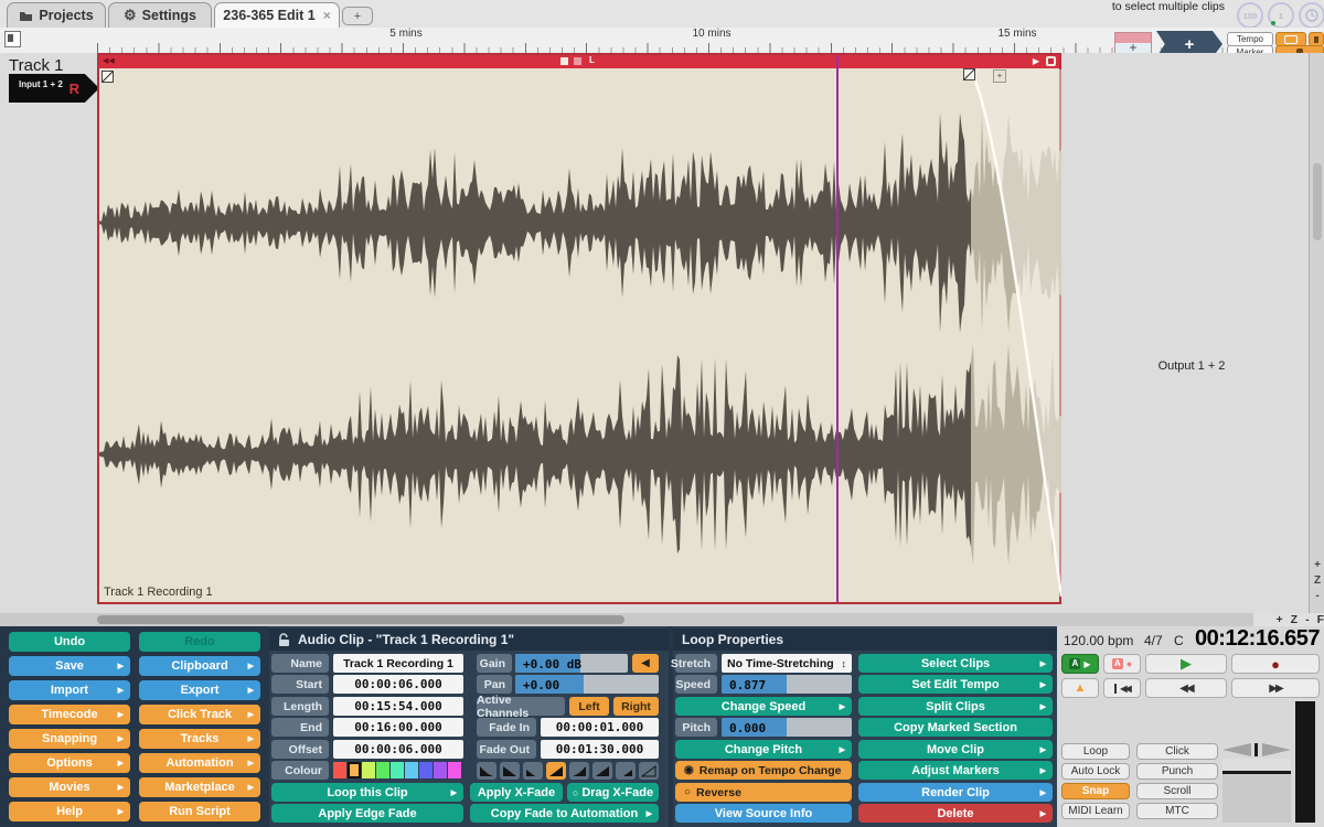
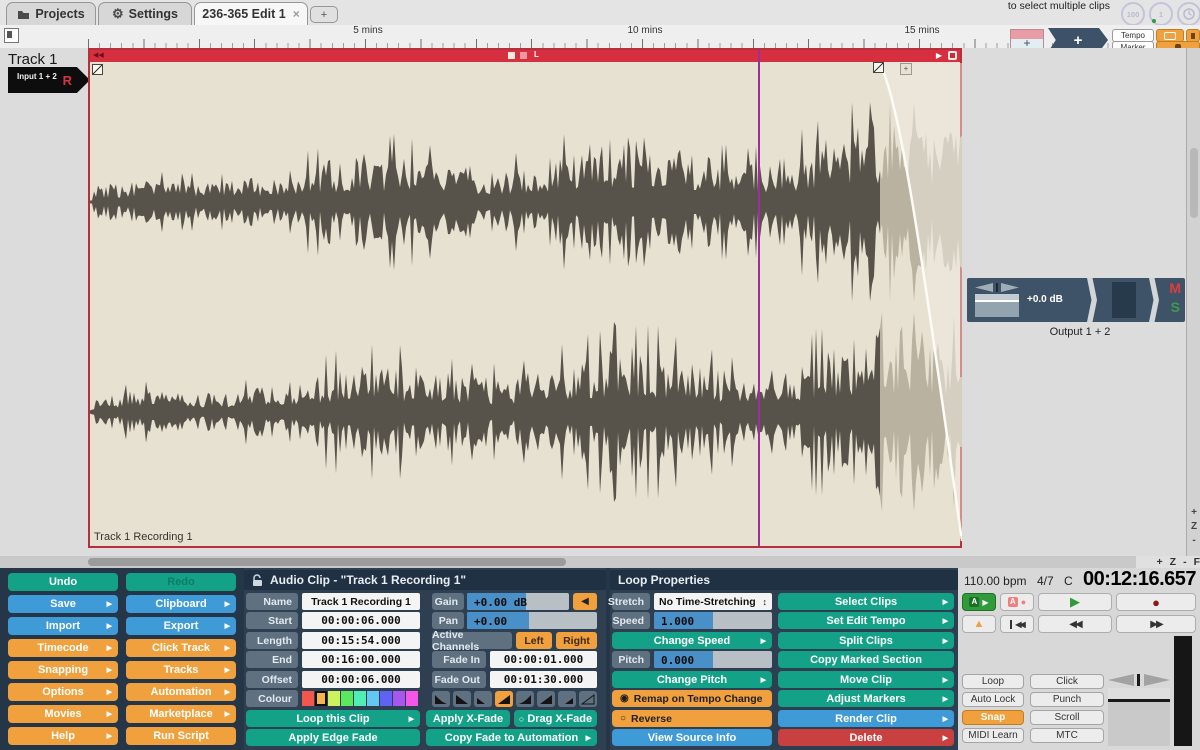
  Projects
  ⚙
  Settings
  236-365 Edit 1
  ×
  +
  to select multiple clips
  100
  1
  5 mins
  10 mins
  15 mins
  +
  +
  Tempo
  Track 1
  Input 1 + 2
  R
  L
  ▶
  Track 1 Recording 1
  +
+ +0.0 dB
+ M
+ S
  Output 1 + 2
  +
  Z
  -
  +
  Z
  -
  F
  Undo
  Redo
  Save
  Clipboard
  Import
  Export
  Timecode
  Click Track
  Snapping
  Tracks
  Options
  Automation
  Movies
  Marketplace
  Help
  Run Script
  Audio Clip - "Track 1 Recording 1"
  Name
  Track 1 Recording 1
  Start
  00:00:06.000
  Length
  00:15:54.000
  End
  00:16:00.000
  Offset
  00:00:06.000
  Colour
  Gain
  +0.00 dB
  ◀
  Pan
  +0.00
  Active Channels
  Left
  Right
  Fade In
  00:00:01.000
  Fade Out
  00:01:30.000
  Loop this Clip
  Apply X-Fade
  ○
  Drag X-Fade
  Apply Edge Fade
  Copy Fade to Automation
  Loop Properties
  Stretch
  No Time-Stretching
  ↕
  Speed
- 0.877
+ 1.000
  Change Speed
  Pitch
  0.000
  Change Pitch
  ◉
  Remap on Tempo Change
  ○
  Reverse
  View Source Info
  Select Clips
  Set Edit Tempo
  Split Clips
  Copy Marked Section
  Move Clip
  Adjust Markers
  Render Clip
  Delete
- 120.00 bpm
+ 110.00 bpm
  4/7
  C
  00:12:16.657
  A
  ▶
  A
  ●
  ▶
  ●
  ▲
  ◀◀
  ◀◀
  ▶▶
  Loop
  Click
  Auto Lock
  Punch
  Snap
  Scroll
  MIDI Learn
  MTC
